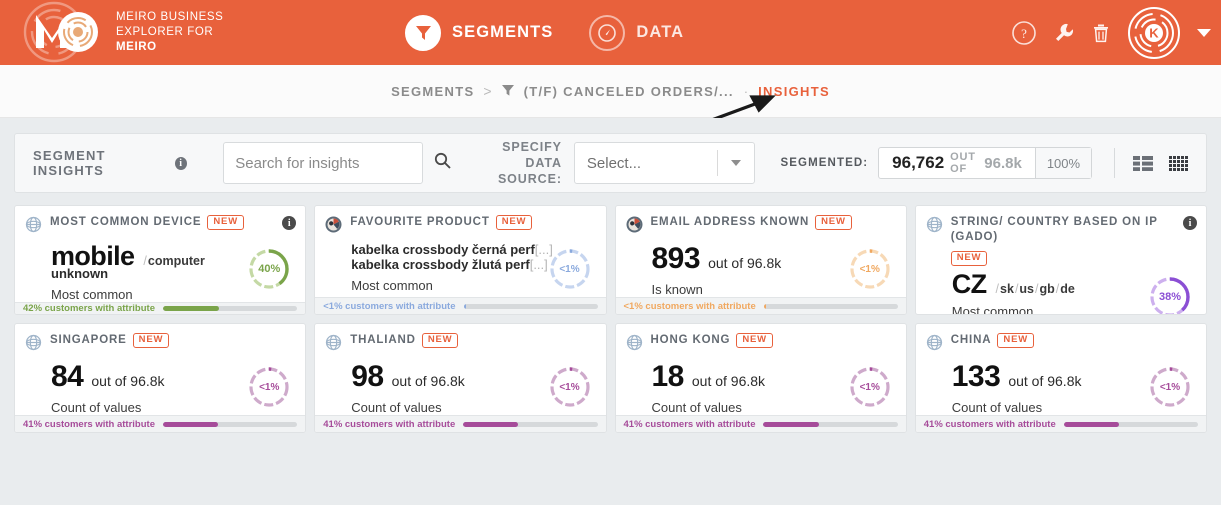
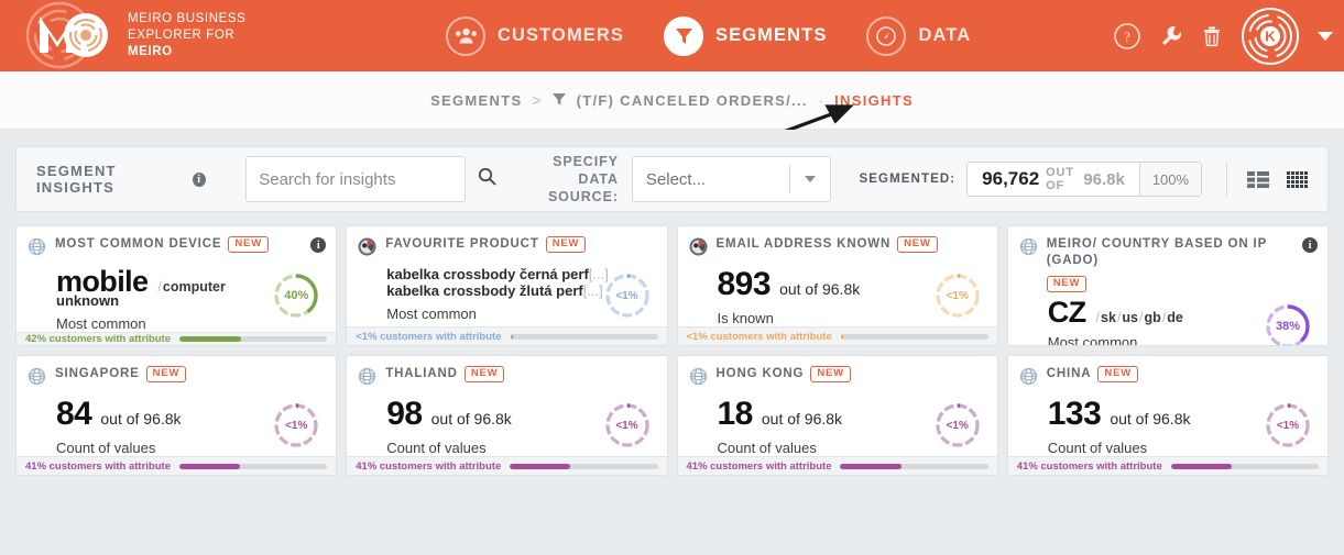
  MEIRO BUSINESS
  EXPLORER FOR
  MEIRO
+ CUSTOMERS
  SEGMENTS
  DATA
  ?
  K
  SEGMENTS
  >
  (T/F) CANCELED ORDERS/...
  ·
  INSIGHTS
  SEGMENT INSIGHTS
  i
  Search for insights
  SPECIFY DATA
  SOURCE:
  Select...
  SEGMENTED:
  96,762
  OUT OF
  96.8k
  100%
  MOST COMMON DEVICE
  NEW
  i
  mobile
  /computer
  unknown
  Most common
  40%
  42% customers with attribute
  FAVOURITE PRODUCT
  NEW
  kabelka crossbody černá perf[...]
  kabelka crossbody žlutá perf[...]
  Most common
  <1%
  <1% customers with attribute
  EMAIL ADDRESS KNOWN
  NEW
  893
  out of 96.8k
  Is known
  <1%
  <1% customers with attribute
- STRING/ COUNTRY BASED ON IP (GADO)
+ MEIRO/ COUNTRY BASED ON IP (GADO)
  NEW
  i
  CZ
  /sk/us/gb/de
  Most common
  38%
  SINGAPORE
  NEW
  84
  out of 96.8k
  Count of values
  <1%
  41% customers with attribute
  THALIAND
  NEW
  98
  out of 96.8k
  Count of values
  <1%
  41% customers with attribute
  HONG KONG
  NEW
  18
  out of 96.8k
  Count of values
  <1%
  41% customers with attribute
  CHINA
  NEW
  133
  out of 96.8k
  Count of values
  <1%
  41% customers with attribute
